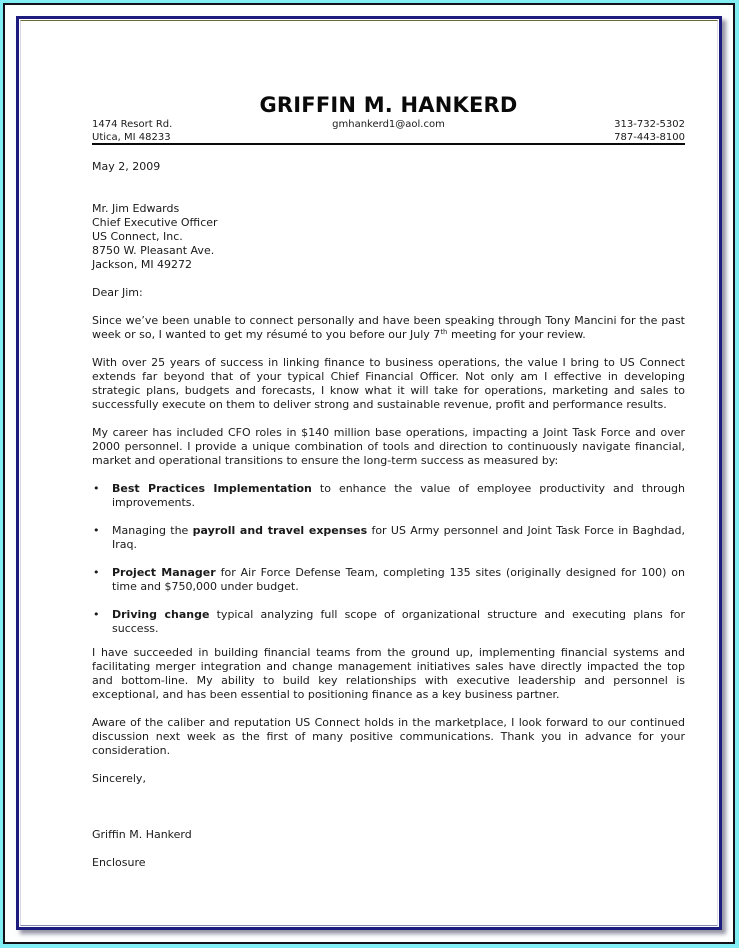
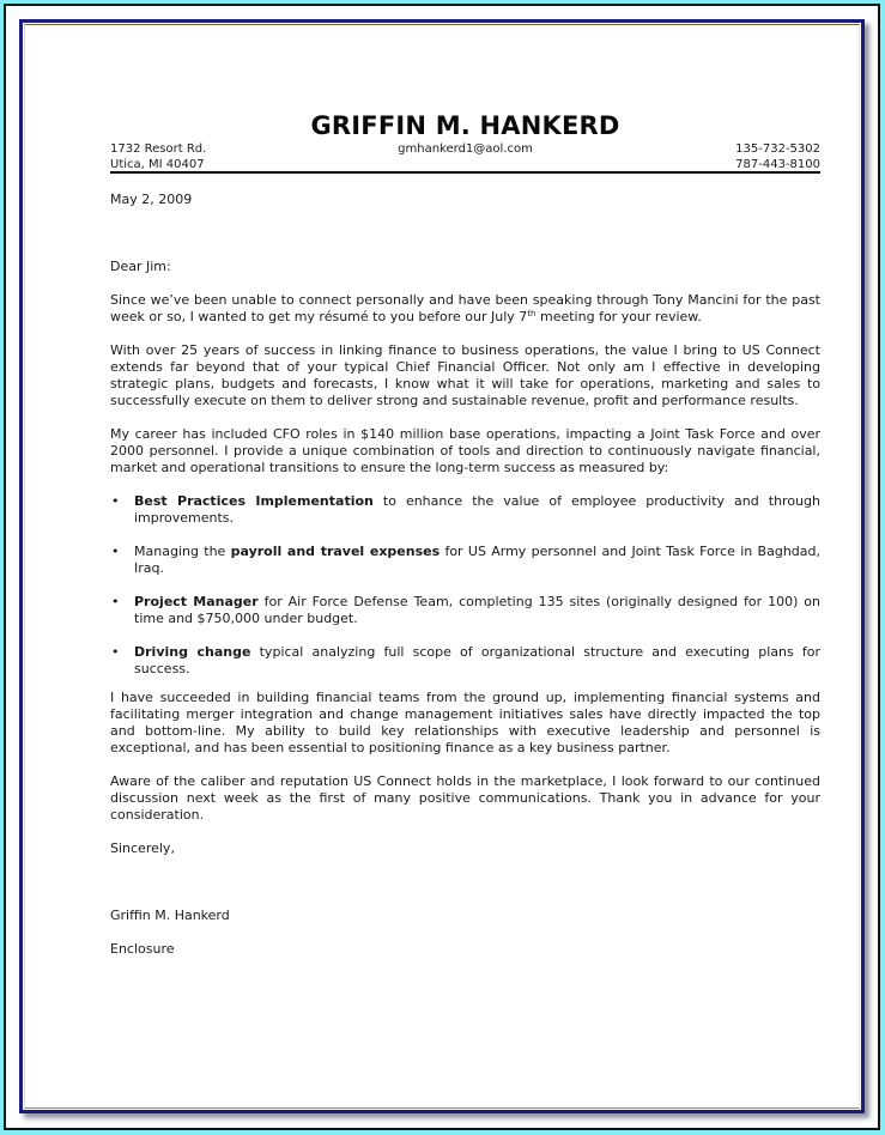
  GRIFFIN M. HANKERD
- 1474 Resort Rd.
+ 1732 Resort Rd.
- Utica, MI 48233
+ Utica, MI 40407
  gmhankerd1@aol.com
- 313-732-5302
+ 135-732-5302
  787-443-8100
  May 2, 2009
- Mr. Jim Edwards
- Chief Executive Officer
- US Connect, Inc.
- 8750 W. Pleasant Ave.
- Jackson, MI 49272
  Dear Jim:
  Since we’ve been unable to connect personally and have been speaking through Tony Mancini for the past week or so, I wanted to get my résumé to you before our July 7th meeting for your review.
  With over 25 years of success in linking finance to business operations, the value I bring to US Connect extends far beyond that of your typical Chief Financial Officer. Not only am I effective in developing strategic plans, budgets and forecasts, I know what it will take for operations, marketing and sales to successfully execute on them to deliver strong and sustainable revenue, profit and performance results.
  My career has included CFO roles in $140 million base operations, impacting a Joint Task Force and over 2000 personnel. I provide a unique combination of tools and direction to continuously navigate financial, market and operational transitions to ensure the long-term success as measured by:
  •
  Best Practices Implementation to enhance the value of employee productivity and through improvements.
  •
  Managing the payroll and travel expenses for US Army personnel and Joint Task Force in Baghdad, Iraq.
  •
  Project Manager for Air Force Defense Team, completing 135 sites (originally designed for 100) on time and $750,000 under budget.
  •
  Driving change typical analyzing full scope of organizational structure and executing plans for success.
  I have succeeded in building financial teams from the ground up, implementing financial systems and facilitating merger integration and change management initiatives sales have directly impacted the top and bottom-line. My ability to build key relationships with executive leadership and personnel is exceptional, and has been essential to positioning finance as a key business partner.
  Aware of the caliber and reputation US Connect holds in the marketplace, I look forward to our continued discussion next week as the first of many positive communications. Thank you in advance for your consideration.
  Sincerely,
  Griffin M. Hankerd
  Enclosure
